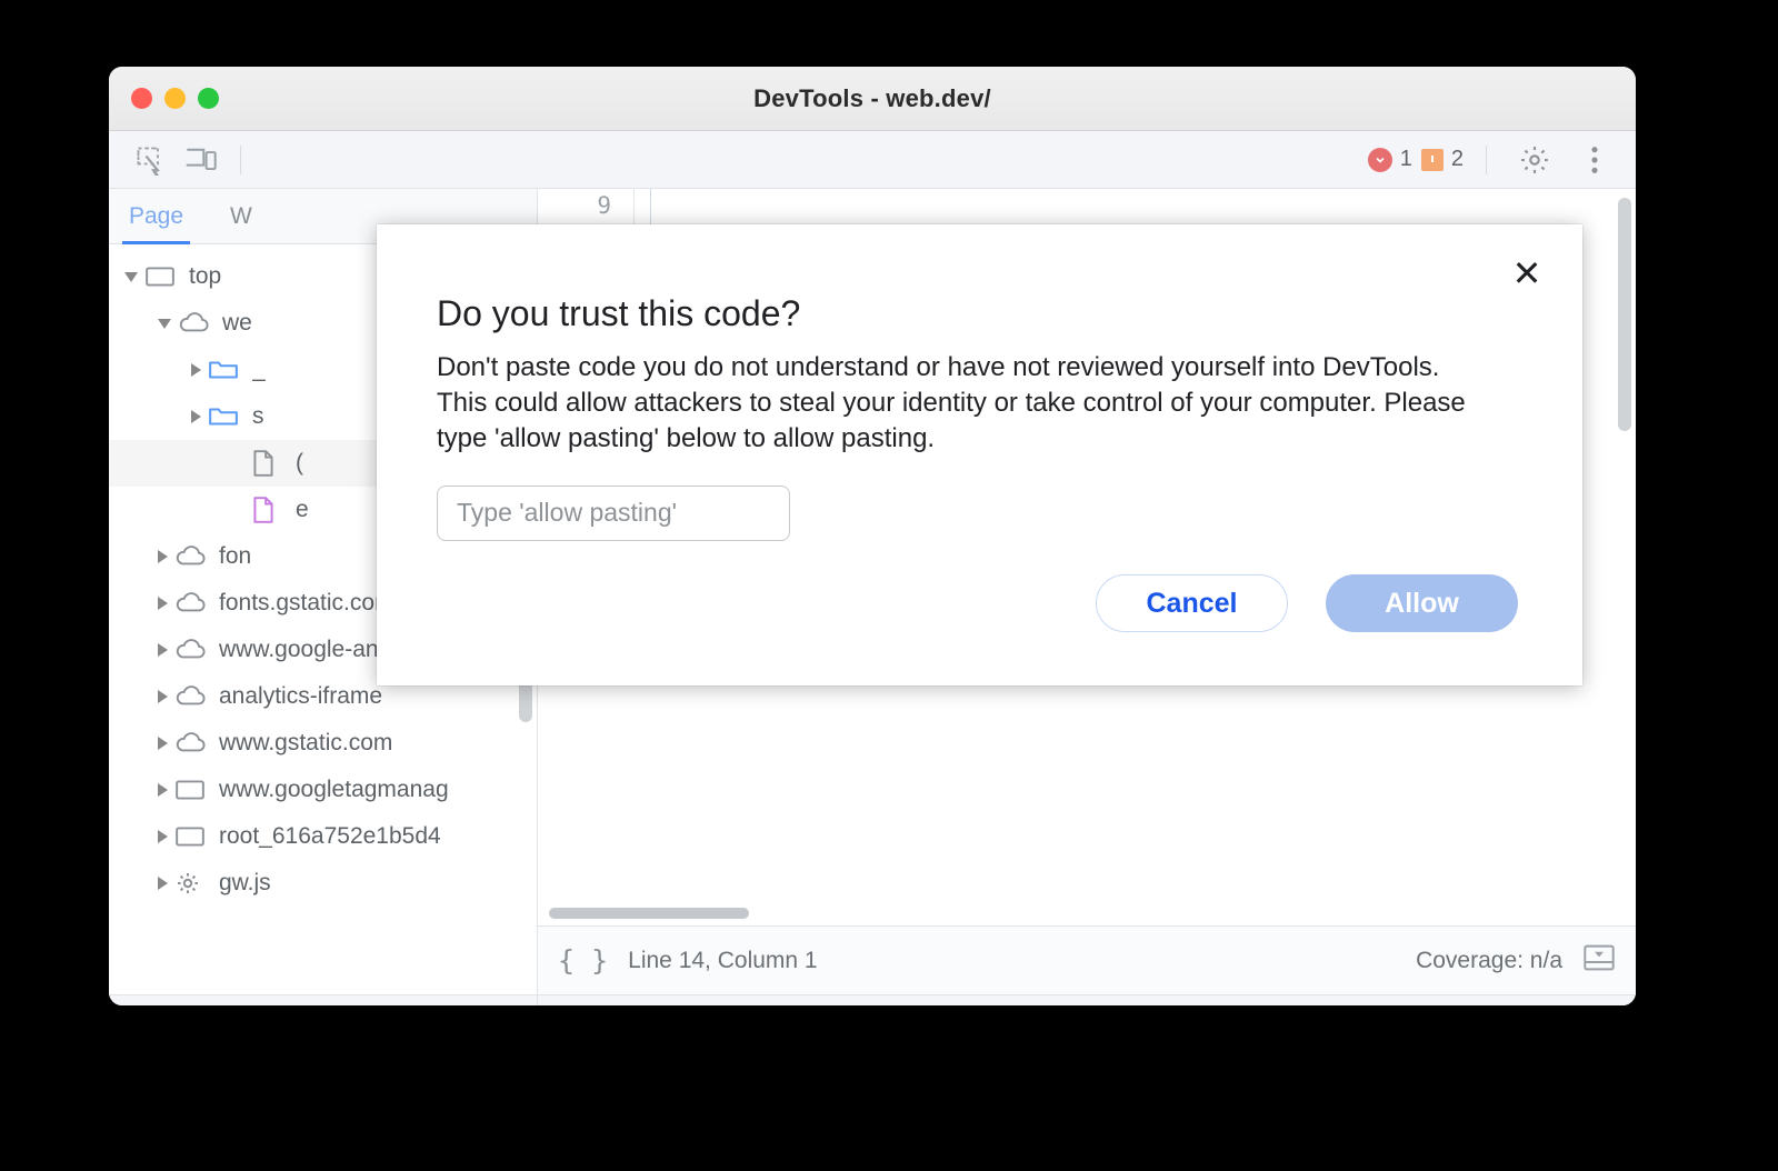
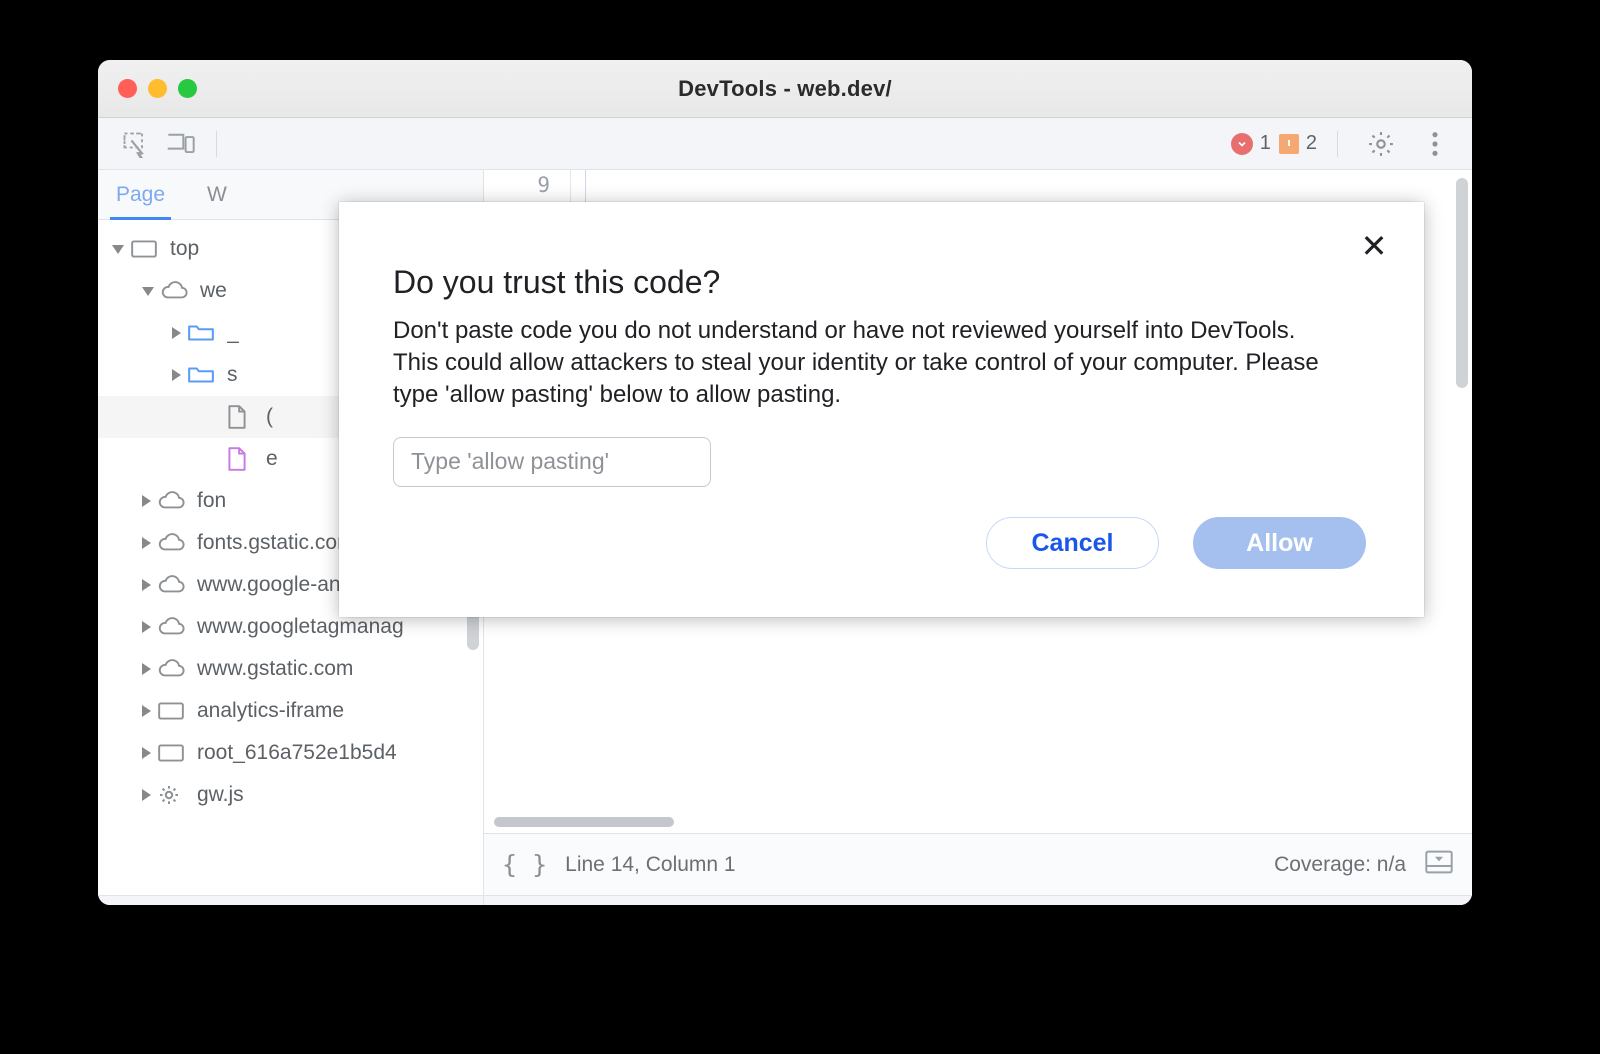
  DevTools - web.dev/
  1
  2
  Page
  W
  top
  we
  _
  s
  (
  e
  fon
  fonts.gstatic.co
- analytics-iframe
+ www.googletagmanag
  www.gstatic.com
- www.googletagmanag
+ analytics-iframe
  root_616a752e1b5d4
  gw.js
  9
  { }
  Line 14, Column 1
  Coverage: n/a
  ✕
  Do you trust this code?
  Don't paste code you do not understand or have not reviewed yourself into DevTools. This could allow attackers to steal your identity or take control of your computer. Please type 'allow pasting' below to allow pasting.
  Type 'allow pasting'
  Cancel
  Allow
